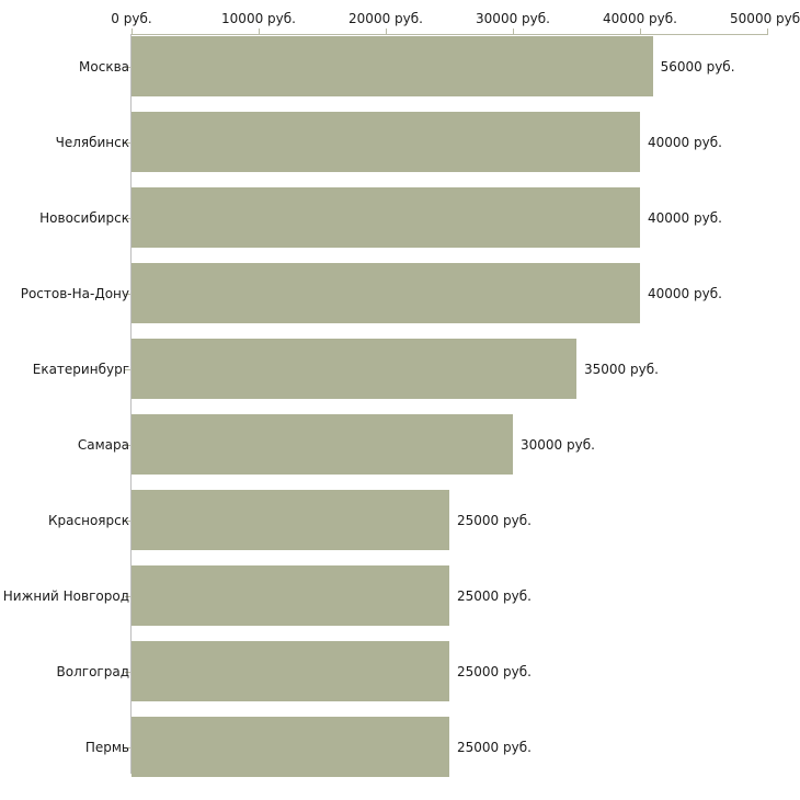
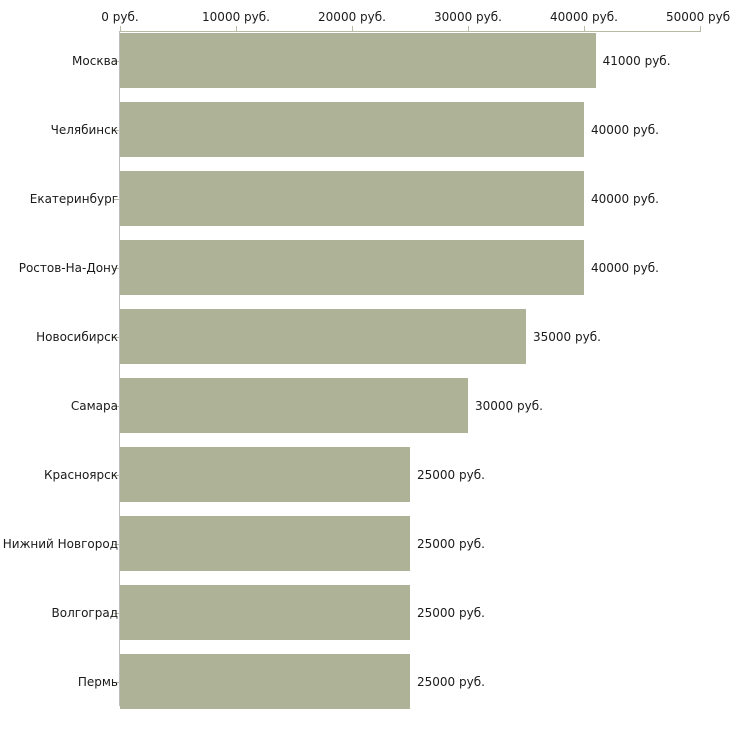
  0 руб.
  10000 руб.
  20000 руб.
  30000 руб.
  40000 руб.
  50000 руб
  Москва
- 56000 руб.
+ 41000 руб.
  Челябинск
  40000 руб.
- Новосибирск
+ Екатеринбург
  40000 руб.
  Ростов-На-Дону
  40000 руб.
- Екатеринбург
+ Новосибирск
  35000 руб.
  Самара
  30000 руб.
  Красноярск
  25000 руб.
  Нижний Новгород
  25000 руб.
  Волгоград
  25000 руб.
  Пермь
  25000 руб.
